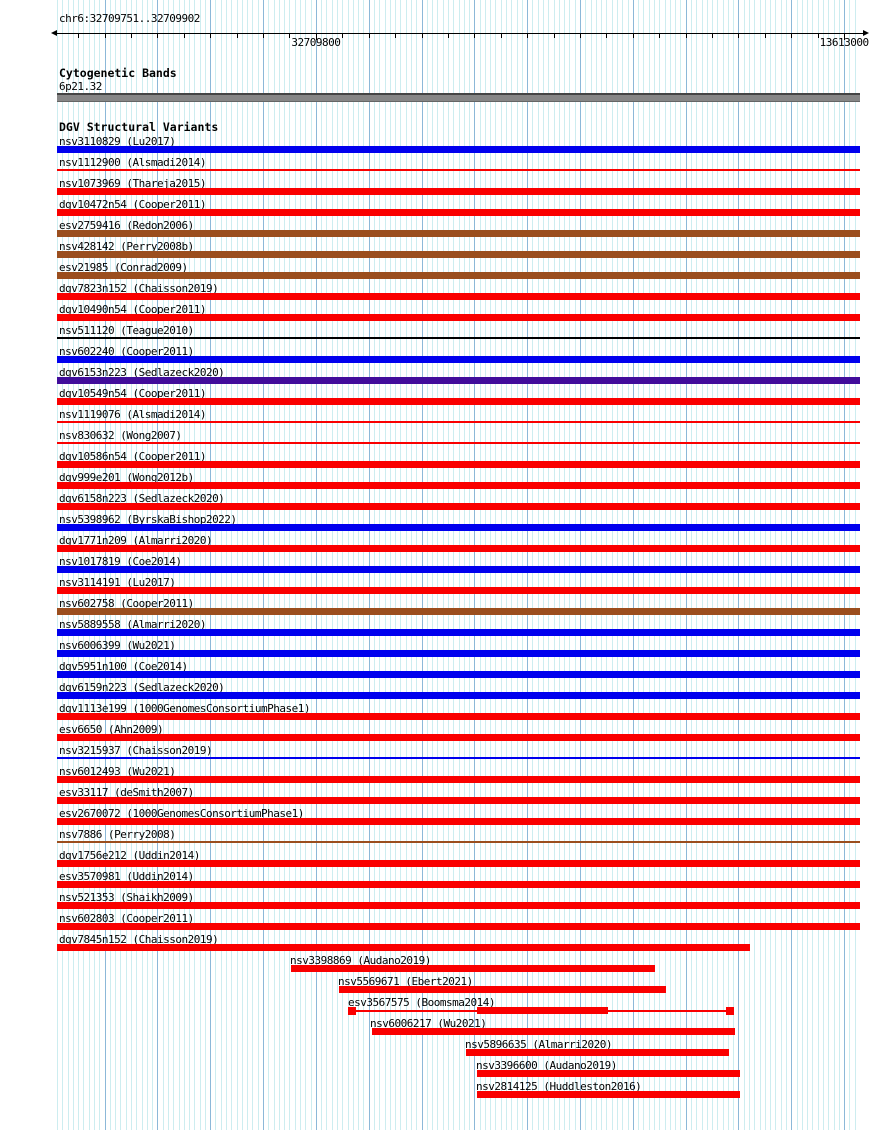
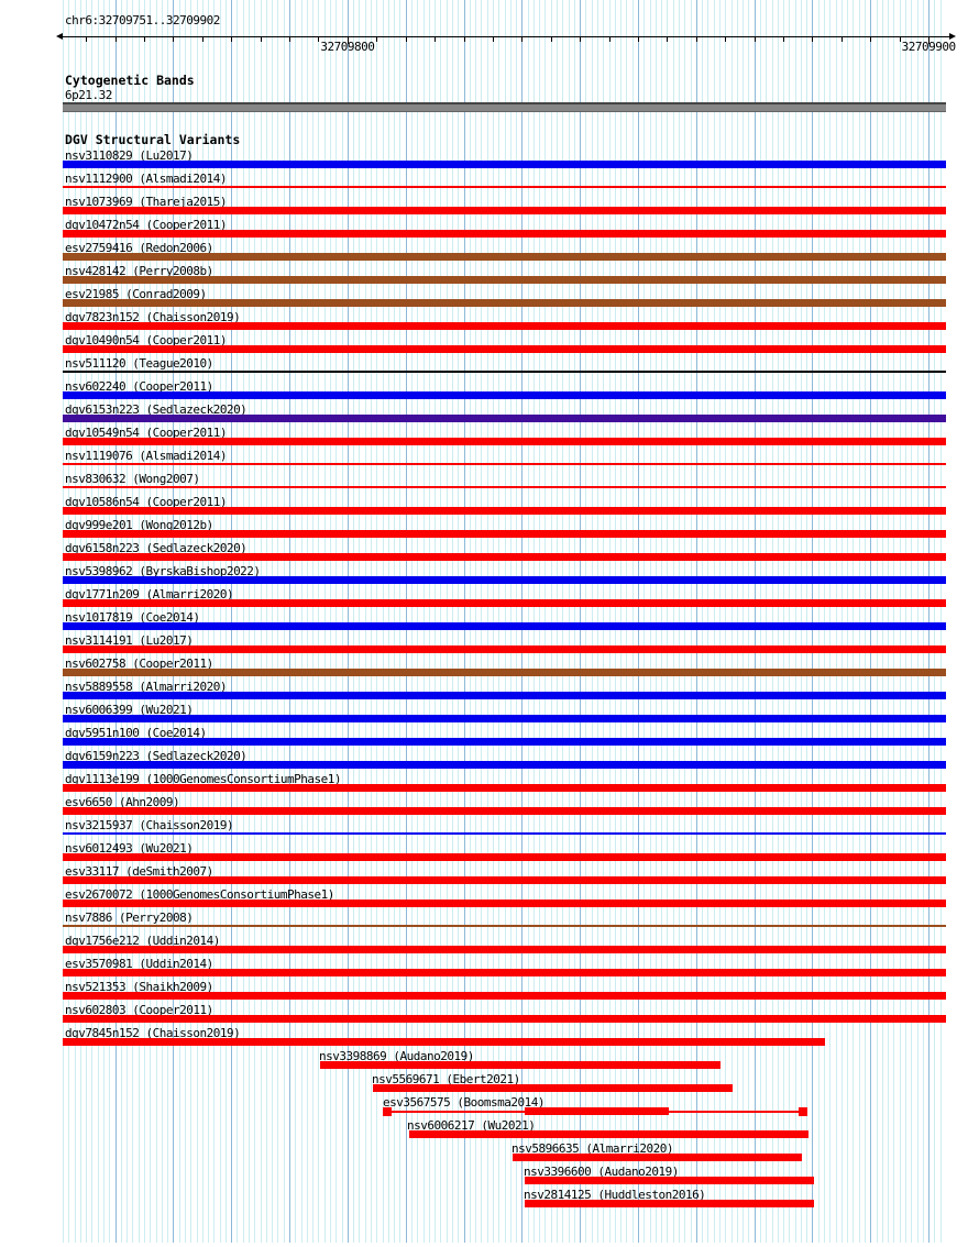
  chr6:32709751..32709902
  32709800
- 13613000
+ 32709900
  Cytogenetic Bands
  6p21.32
  DGV Structural Variants
  nsv3110829 (Lu2017)
  nsv1112900 (Alsmadi2014)
  nsv1073969 (Thareja2015)
  dgv10472n54 (Cooper2011)
  esv2759416 (Redon2006)
  nsv428142 (Perry2008b)
  esv21985 (Conrad2009)
  dgv7823n152 (Chaisson2019)
  dgv10490n54 (Cooper2011)
  nsv511120 (Teague2010)
  nsv602240 (Cooper2011)
  dgv6153n223 (Sedlazeck2020)
  dgv10549n54 (Cooper2011)
  nsv1119076 (Alsmadi2014)
  nsv830632 (Wong2007)
  dgv10586n54 (Cooper2011)
  dgv999e201 (Wong2012b)
  dgv6158n223 (Sedlazeck2020)
  nsv5398962 (ByrskaBishop2022)
  dgv1771n209 (Almarri2020)
  nsv1017819 (Coe2014)
  nsv3114191 (Lu2017)
  nsv602758 (Cooper2011)
  nsv5889558 (Almarri2020)
  nsv6006399 (Wu2021)
  dgv5951n100 (Coe2014)
  dgv6159n223 (Sedlazeck2020)
  dgv1113e199 (1000GenomesConsortiumPhase1)
  esv6650 (Ahn2009)
  nsv3215937 (Chaisson2019)
  nsv6012493 (Wu2021)
  esv33117 (deSmith2007)
  esv2670072 (1000GenomesConsortiumPhase1)
  nsv7886 (Perry2008)
  dgv1756e212 (Uddin2014)
  esv3570981 (Uddin2014)
  nsv521353 (Shaikh2009)
  nsv602803 (Cooper2011)
  dgv7845n152 (Chaisson2019)
  nsv3398869 (Audano2019)
  nsv5569671 (Ebert2021)
  esv3567575 (Boomsma2014)
  nsv6006217 (Wu2021)
  nsv5896635 (Almarri2020)
  nsv3396600 (Audano2019)
  nsv2814125 (Huddleston2016)
